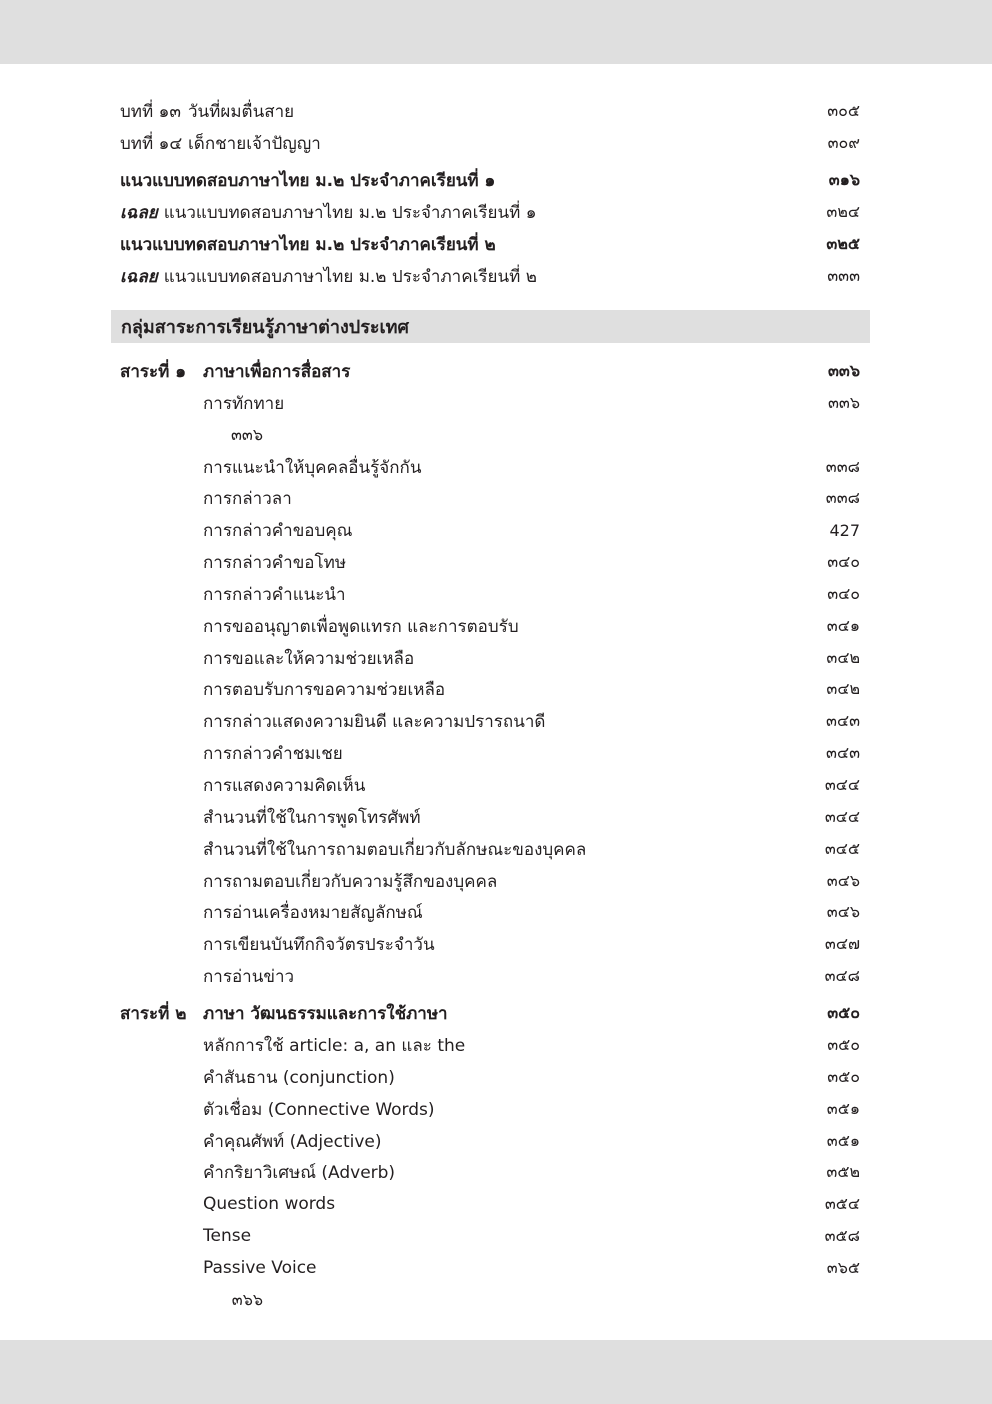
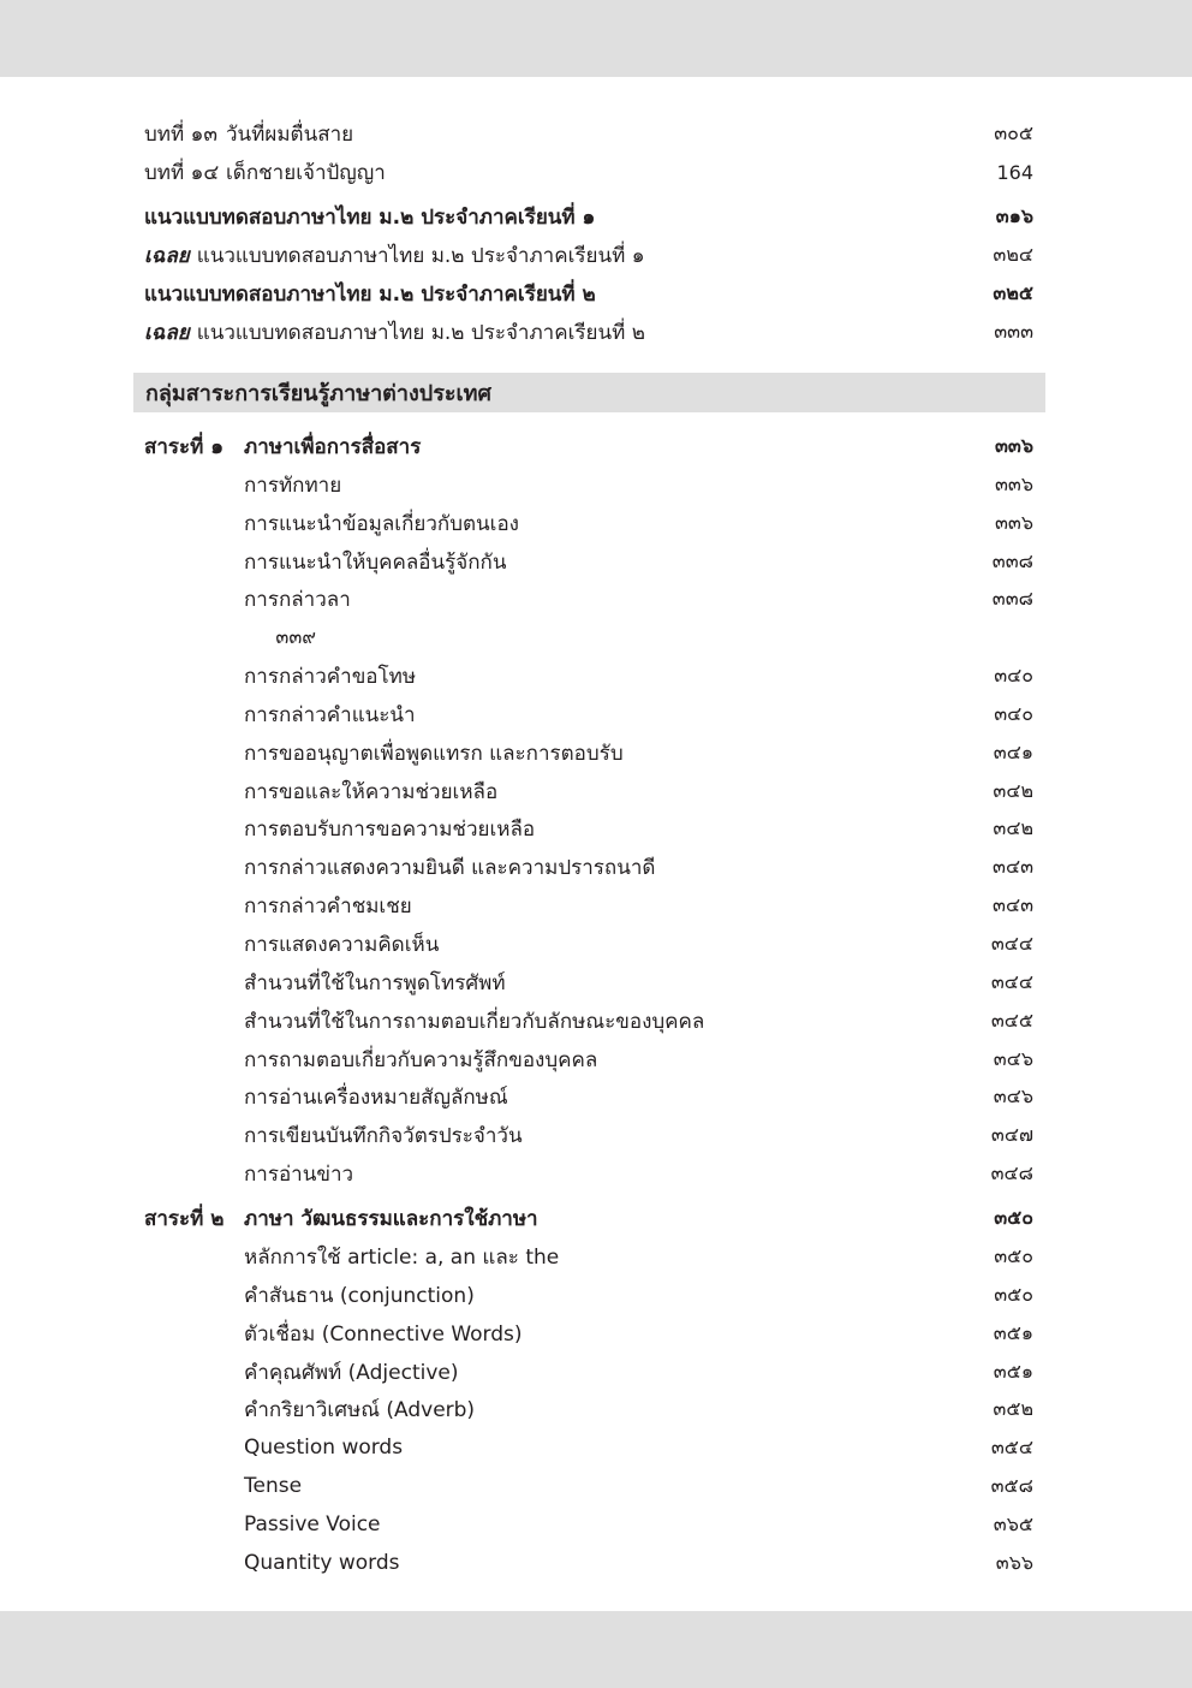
  บทที่ ๑๓
  วันที่ผมตื่นสาย
  ๓๐๕
  บทที่ ๑๔
  เด็กชายเจ้าปัญญา
- ๓๐๙
+ 164
  แนวแบบทดสอบภาษาไทย ม.๒ ประจำภาคเรียนที่ ๑
  ๓๑๖
  เฉลย
  แนวแบบทดสอบภาษาไทย ม.๒ ประจำภาคเรียนที่ ๑
  ๓๒๔
  แนวแบบทดสอบภาษาไทย ม.๒ ประจำภาคเรียนที่ ๒
  ๓๒๕
  เฉลย
  แนวแบบทดสอบภาษาไทย ม.๒ ประจำภาคเรียนที่ ๒
  ๓๓๓
  กลุ่มสาระการเรียนรู้ภาษาต่างประเทศ
  สาระที่ ๑
  ภาษาเพื่อการสื่อสาร
  ๓๓๖
  การทักทาย
  ๓๓๖
+ การแนะนำข้อมูลเกี่ยวกับตนเอง
  ๓๓๖
  การแนะนำให้บุคคลอื่นรู้จักกัน
  ๓๓๘
  การกล่าวลา
  ๓๓๘
- การกล่าวคำขอบคุณ
- 427
+ ๓๓๙
  การกล่าวคำขอโทษ
  ๓๔๐
  การกล่าวคำแนะนำ
  ๓๔๐
  การขออนุญาตเพื่อพูดแทรก และการตอบรับ
  ๓๔๑
  การขอและให้ความช่วยเหลือ
  ๓๔๒
  การตอบรับการขอความช่วยเหลือ
  ๓๔๒
  การกล่าวแสดงความยินดี และความปรารถนาดี
  ๓๔๓
  การกล่าวคำชมเชย
  ๓๔๓
  การแสดงความคิดเห็น
  ๓๔๔
  สำนวนที่ใช้ในการพูดโทรศัพท์
  ๓๔๔
  สำนวนที่ใช้ในการถามตอบเกี่ยวกับลักษณะของบุคคล
  ๓๔๕
  การถามตอบเกี่ยวกับความรู้สึกของบุคคล
  ๓๔๖
  การอ่านเครื่องหมายสัญลักษณ์
  ๓๔๖
  การเขียนบันทึกกิจวัตรประจำวัน
  ๓๔๗
  การอ่านข่าว
  ๓๔๘
  สาระที่ ๒
  ภาษา วัฒนธรรมและการใช้ภาษา
  ๓๕๐
  หลักการใช้ article: a, an และ the
  ๓๕๐
  คำสันธาน (conjunction)
  ๓๕๐
  ตัวเชื่อม (Connective Words)
  ๓๕๑
  คำคุณศัพท์ (Adjective)
  ๓๕๑
  คำกริยาวิเศษณ์ (Adverb)
  ๓๕๒
  Question words
  ๓๕๔
  Tense
  ๓๕๘
  Passive Voice
  ๓๖๕
+ Quantity words
  ๓๖๖
